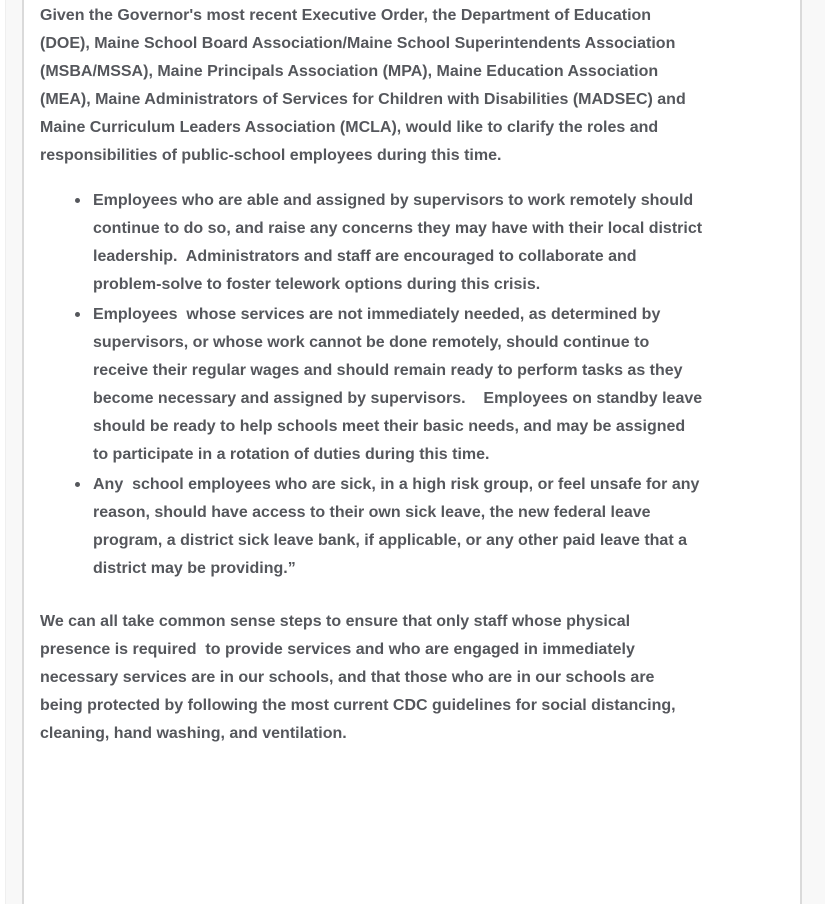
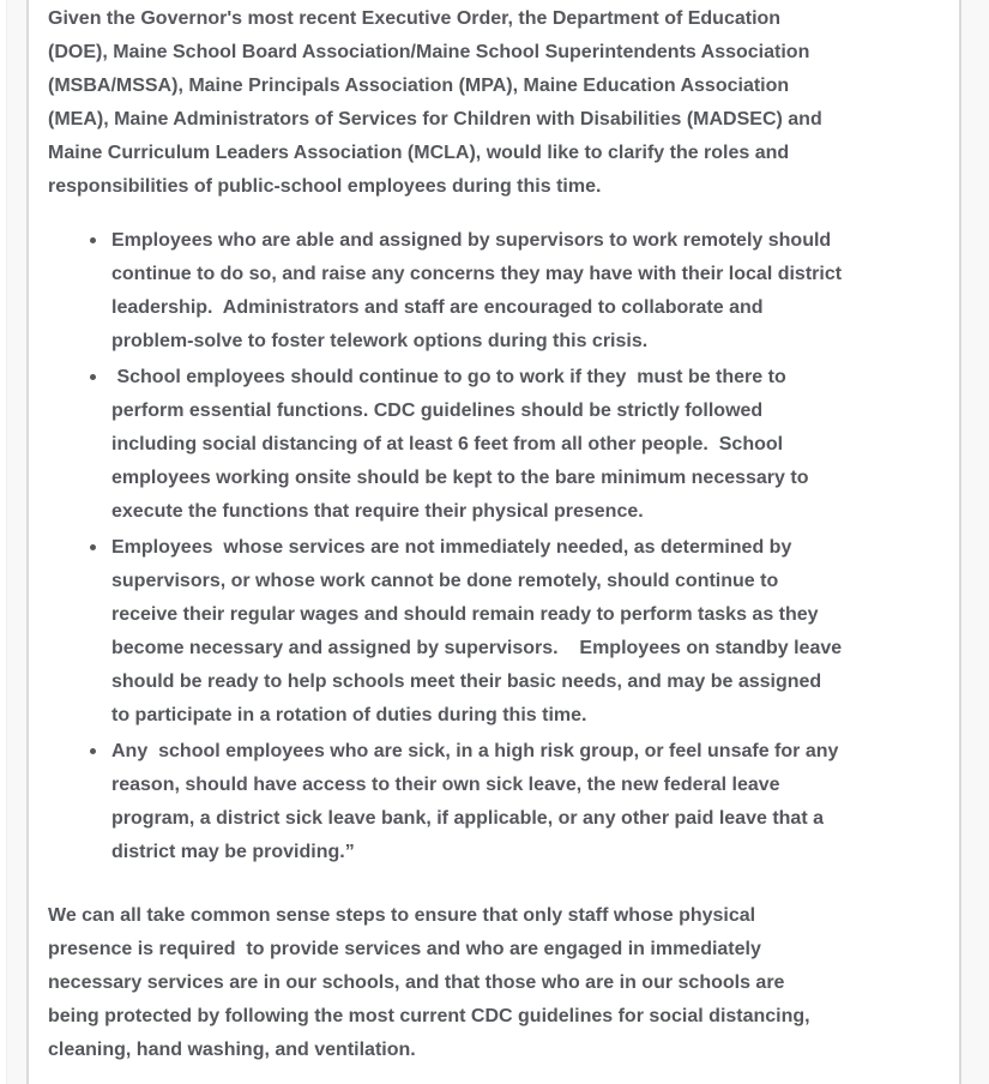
  Given the Governor's most recent Executive Order, the Department of Education
  (DOE), Maine School Board Association/Maine School Superintendents Association
  (MSBA/MSSA), Maine Principals Association (MPA), Maine Education Association
  (MEA), Maine Administrators of Services for Children with Disabilities (MADSEC) and
  Maine Curriculum Leaders Association (MCLA), would like to clarify the roles and
  responsibilities of public-school employees during this time.
  Employees who are able and assigned by supervisors to work remotely should
  continue to do so, and raise any concerns they may have with their local district
  leadership. Administrators and staff are encouraged to collaborate and
  problem-solve to foster telework options during this crisis.
+ School employees should continue to go to work if they must be there to
+ perform essential functions. CDC guidelines should be strictly followed
+ including social distancing of at least 6 feet from all other people. School
+ employees working onsite should be kept to the bare minimum necessary to
+ execute the functions that require their physical presence.
  Employees whose services are not immediately needed, as determined by
  supervisors, or whose work cannot be done remotely, should continue to
  receive their regular wages and should remain ready to perform tasks as they
  become necessary and assigned by supervisors. Employees on standby leave
  should be ready to help schools meet their basic needs, and may be assigned
  to participate in a rotation of duties during this time.
  Any school employees who are sick, in a high risk group, or feel unsafe for any
  reason, should have access to their own sick leave, the new federal leave
  program, a district sick leave bank, if applicable, or any other paid leave that a
  district may be providing.”
  We can all take common sense steps to ensure that only staff whose physical
  presence is required to provide services and who are engaged in immediately
  necessary services are in our schools, and that those who are in our schools are
  being protected by following the most current CDC guidelines for social distancing,
  cleaning, hand washing, and ventilation.
